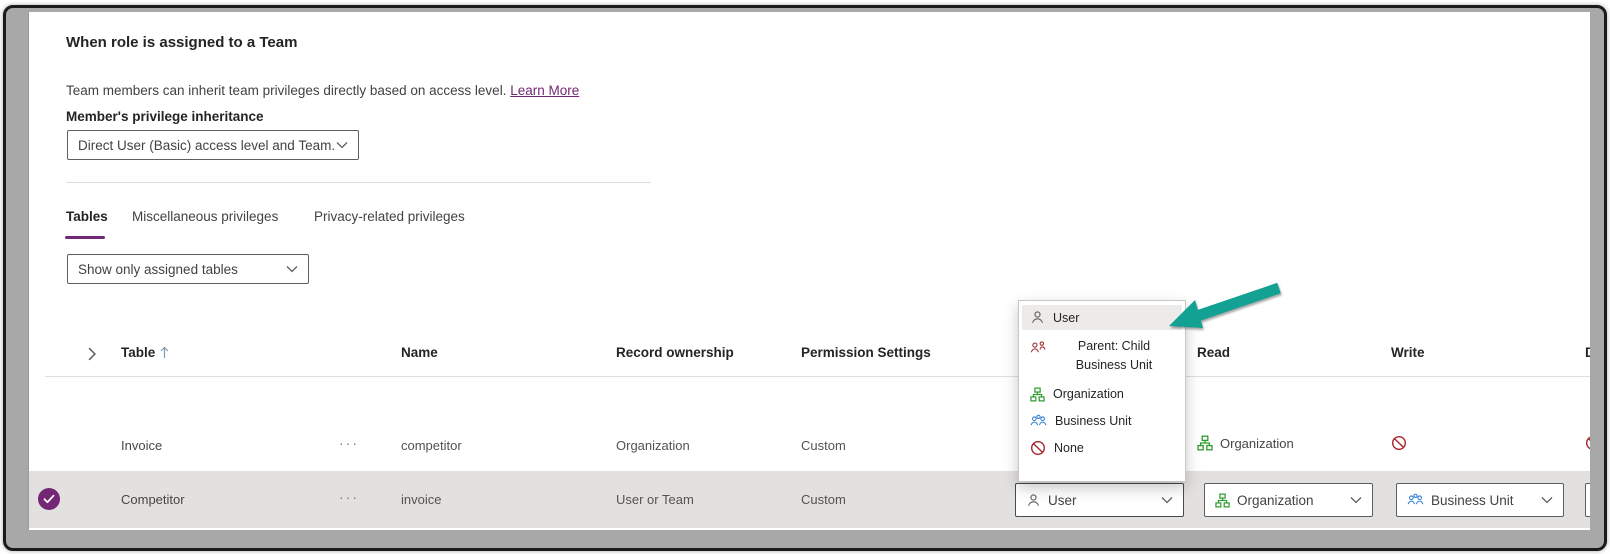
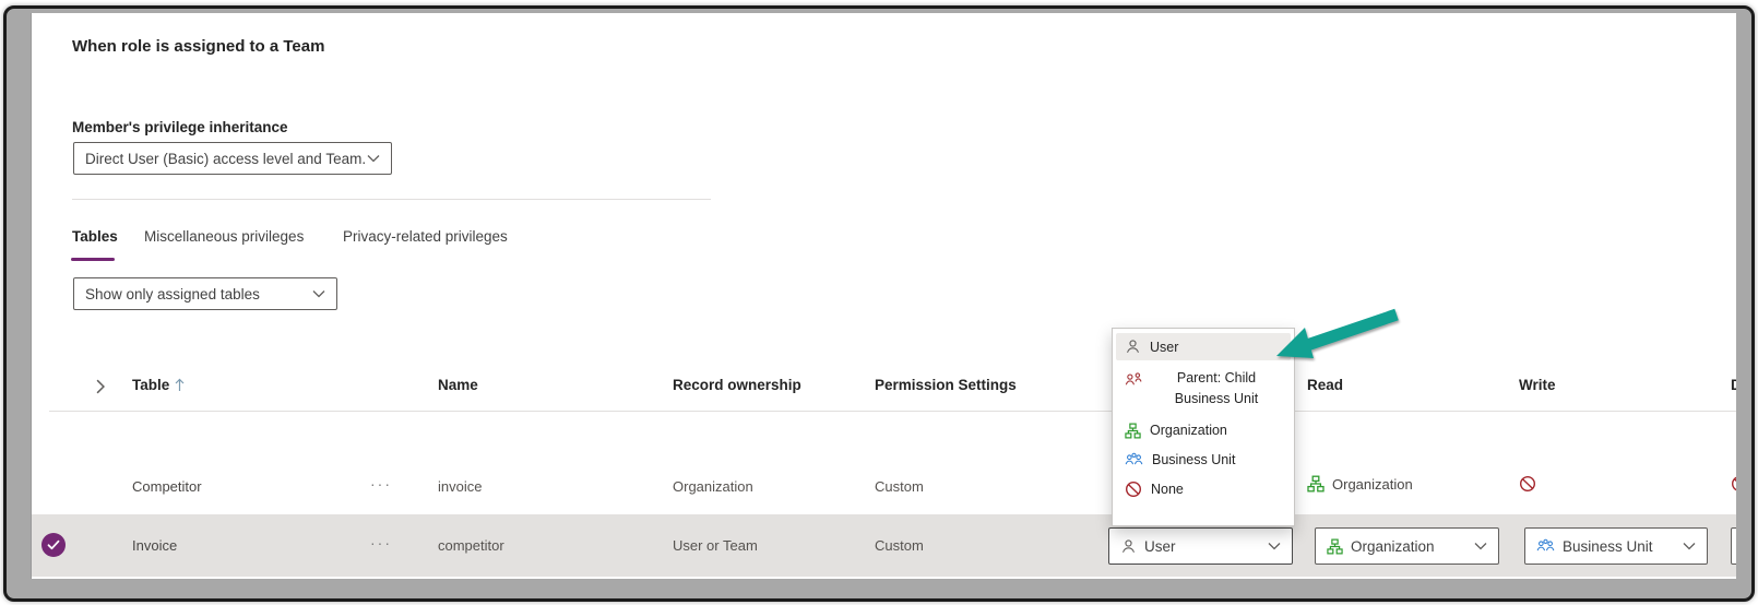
  When role is assigned to a Team
- Team members can inherit team privileges directly based on access level. Learn More
  Member's privilege inheritance
  Direct User (Basic) access level and Team.
  Tables
  Miscellaneous privileges
  Privacy-related privileges
  Show only assigned tables
  Table
  Name
  Record ownership
  Permission Settings
  Read
  Write
  D
- Invoice
+ Competitor
  ···
- competitor
+ invoice
  Organization
  Custom
  Organization
- Competitor
+ Invoice
  ···
- invoice
+ competitor
  User or Team
  Custom
  User
  Organization
  Business Unit
  User
  Parent: Child Business Unit
  Organization
  Business Unit
  None
